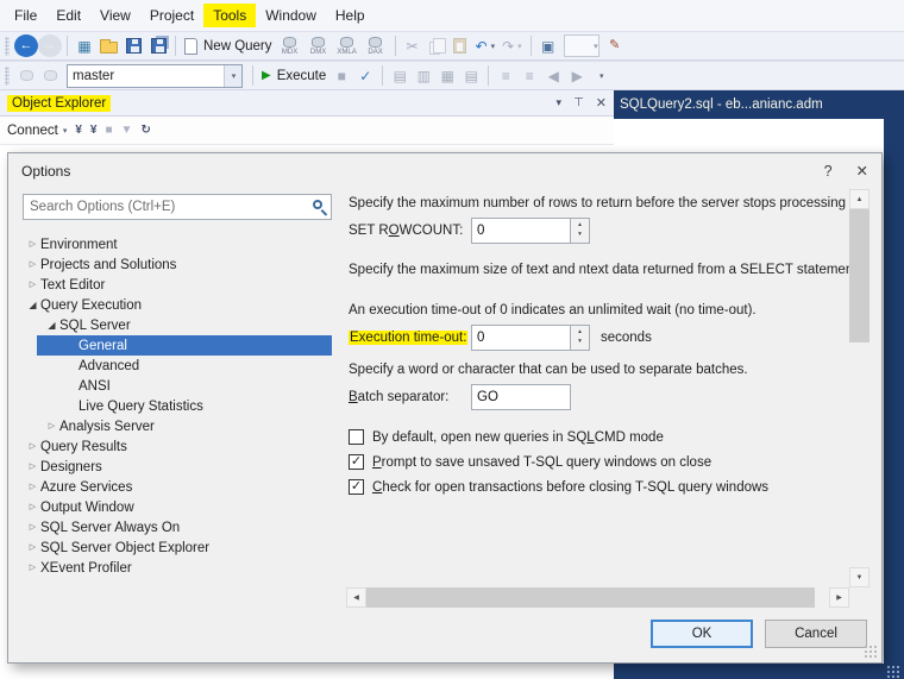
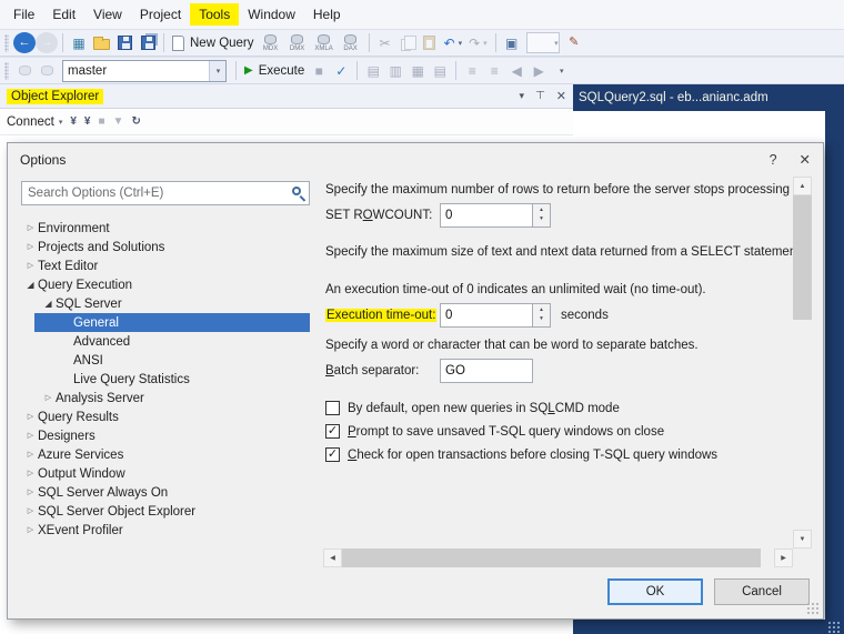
  File
  Edit
  View
  Project
  Tools
  Window
  Help
  ←
  ▦
  New Query
  ✂
  ↶
  ↷
  ▣
  ✎
  master
  ▶
  Execute
  ■
  ✓
  ▤
  ▥
  ▦
  ▤
  ≡
  ≡
  ◀
  ▶
  Object Explorer
  ▾
  ⊤
  ✕
  Connect
  ¥
  ¥
  ■
  ▼
  ↻
  SQLQuery2.sql - eb...anianc.adm
  Options
  ?
  ✕
  Search Options (Ctrl+E)
  Environment
  Projects and Solutions
  Text Editor
  ◢
  Query Execution
  ◢
  SQL Server
  General
  Advanced
  ANSI
  Live Query Statistics
  Analysis Server
  Query Results
  Designers
  Azure Services
  Output Window
  SQL Server Always On
  SQL Server Object Explorer
  XEvent Profiler
  Specify the maximum number of rows to return before the server stops processing
  SET ROWCOUNT:
  0
  Specify the maximum size of text and ntext data returned from a SELECT stateme
  An execution time-out of 0 indicates an unlimited wait (no time-out).
  Execution time-out:
  0
  seconds
- Specify a word or character that can be used to separate batches.
+ Specify a word or character that can be word to separate batches.
  Batch separator:
  GO
  By default, open new queries in SQLCMD mode
  ✓
  Prompt to save unsaved T-SQL query windows on close
  ✓
  Check for open transactions before closing T-SQL query windows
  OK
  Cancel
